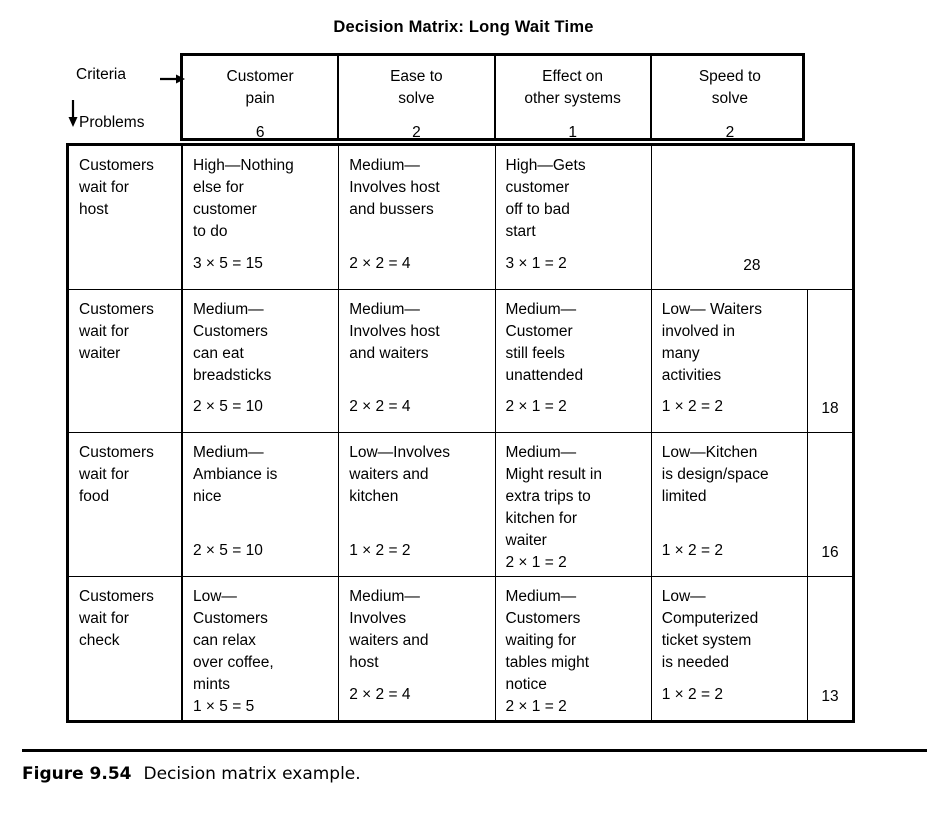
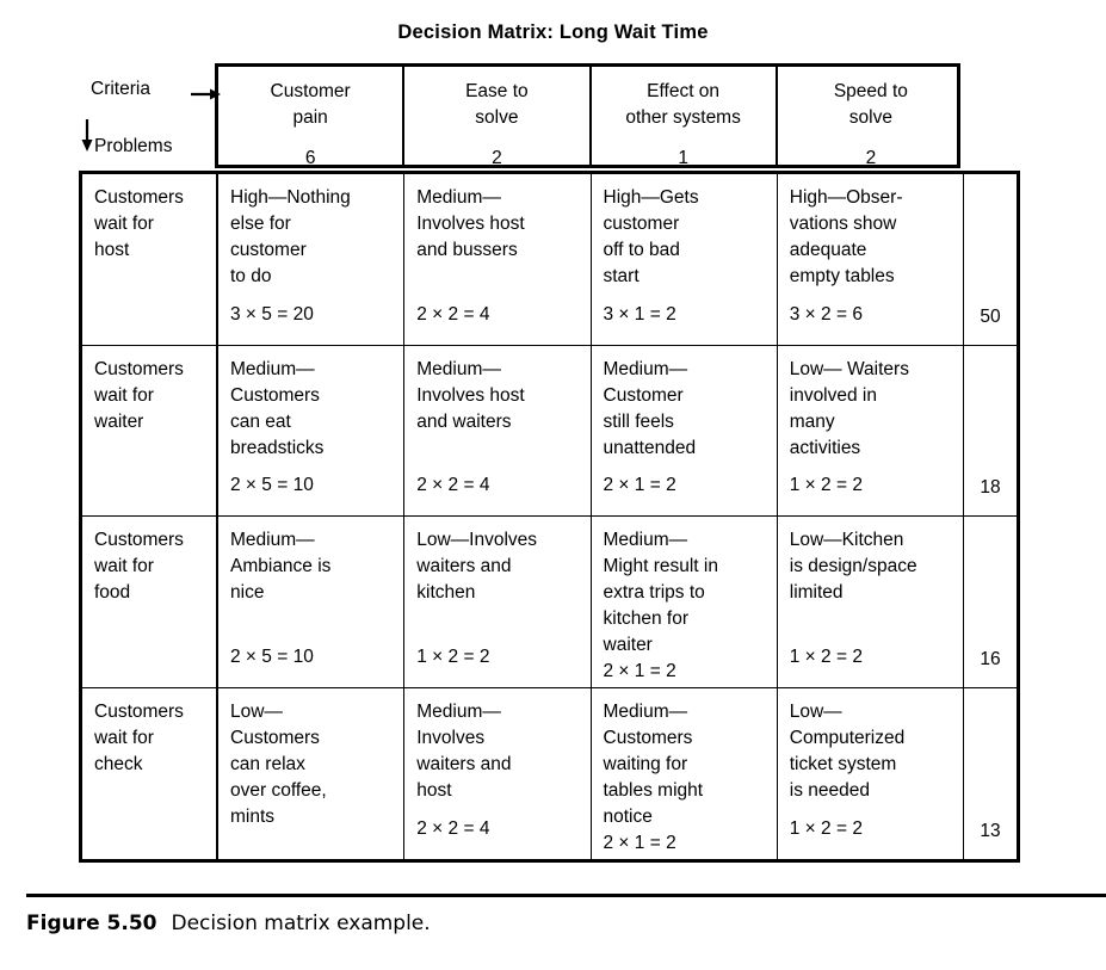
  Decision Matrix: Long Wait Time
  Criteria
  Problems
  Customer
  pain
  6
  Ease to
  solve
  2
  Effect on
  other systems
  1
  Speed to
  solve
  2
  Customers
  wait for
  host
  High—Nothing
  else for
  customer
  to do
- 3 × 5 = 15
+ 3 × 5 = 20
  Medium—
  Involves host
  and bussers
  2 × 2 = 4
  High—Gets
  customer
  off to bad
  start
  3 × 1 = 2
+ High—Obser-
+ vations show
+ adequate
+ empty tables
+ 3 × 2 = 6
- 28
+ 50
  Customers
  wait for
  waiter
  Medium—
  Customers
  can eat
  breadsticks
  2 × 5 = 10
  Medium—
  Involves host
  and waiters
  2 × 2 = 4
  Medium—
  Customer
  still feels
  unattended
  2 × 1 = 2
  Low— Waiters
  involved in
  many
  activities
  1 × 2 = 2
  18
  Customers
  wait for
  food
  Medium—
  Ambiance is
  nice
  2 × 5 = 10
  Low—Involves
  waiters and
  kitchen
  1 × 2 = 2
  Medium—
  Might result in
  extra trips to
  kitchen for
  waiter
  2 × 1 = 2
  Low—Kitchen
  is design/space
  limited
  1 × 2 = 2
  16
  Customers
  wait for
  check
  Low—
  Customers
  can relax
  over coffee,
  mints
- 1 × 5 = 5
  Medium—
  Involves
  waiters and
  host
  2 × 2 = 4
  Medium—
  Customers
  waiting for
  tables might
  notice
  2 × 1 = 2
  Low—
  Computerized
  ticket system
  is needed
  1 × 2 = 2
  13
- Figure 9.54 Decision matrix example.
+ Figure 5.50 Decision matrix example.
